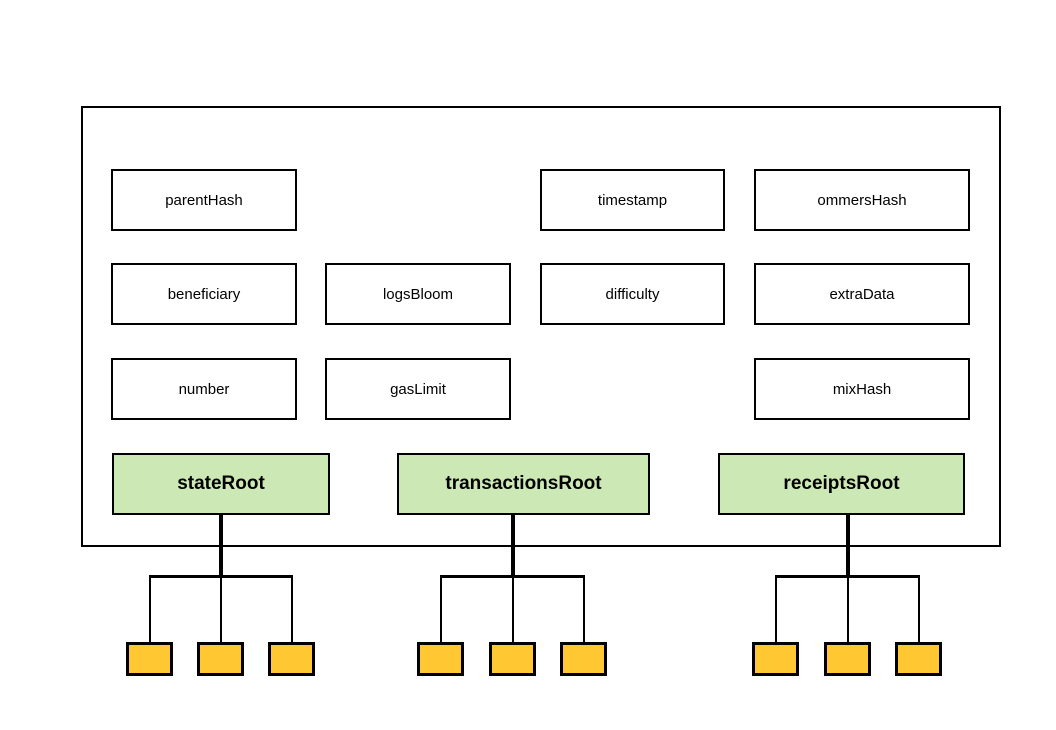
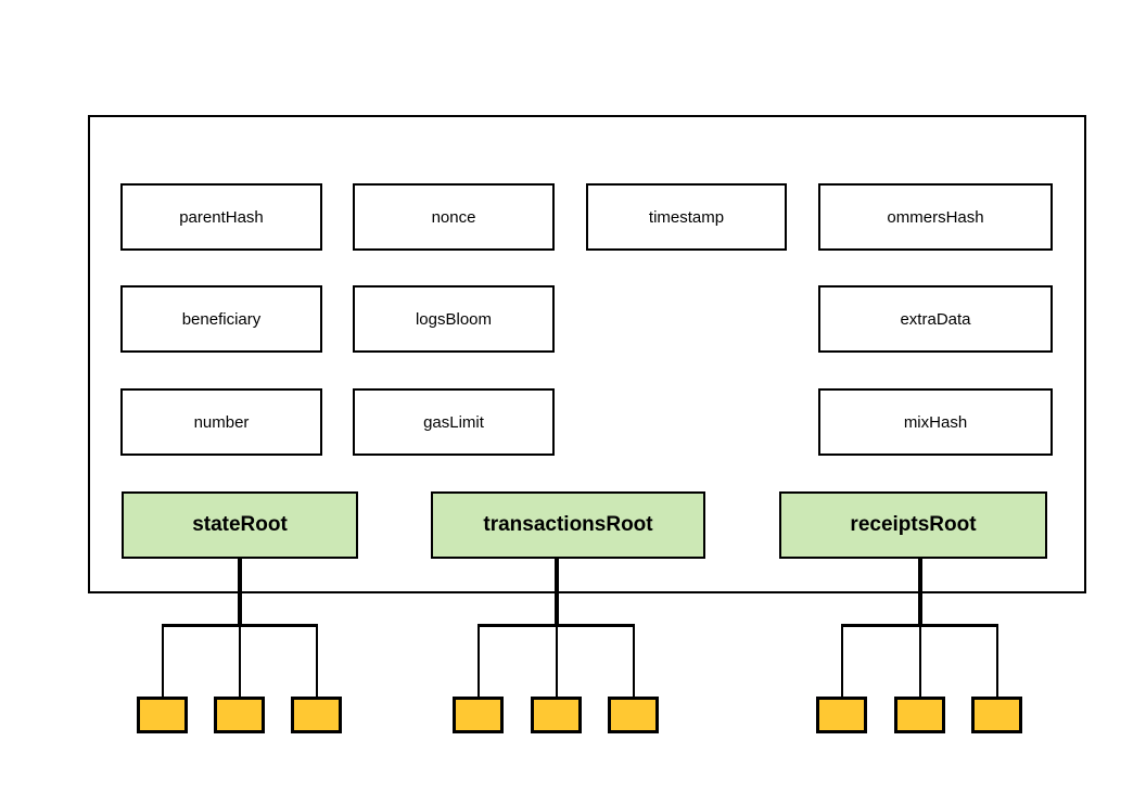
  parentHash
+ nonce
  timestamp
  ommersHash
  beneficiary
  logsBloom
- difficulty
  extraData
  number
  gasLimit
  mixHash
  stateRoot
  transactionsRoot
  receiptsRoot
